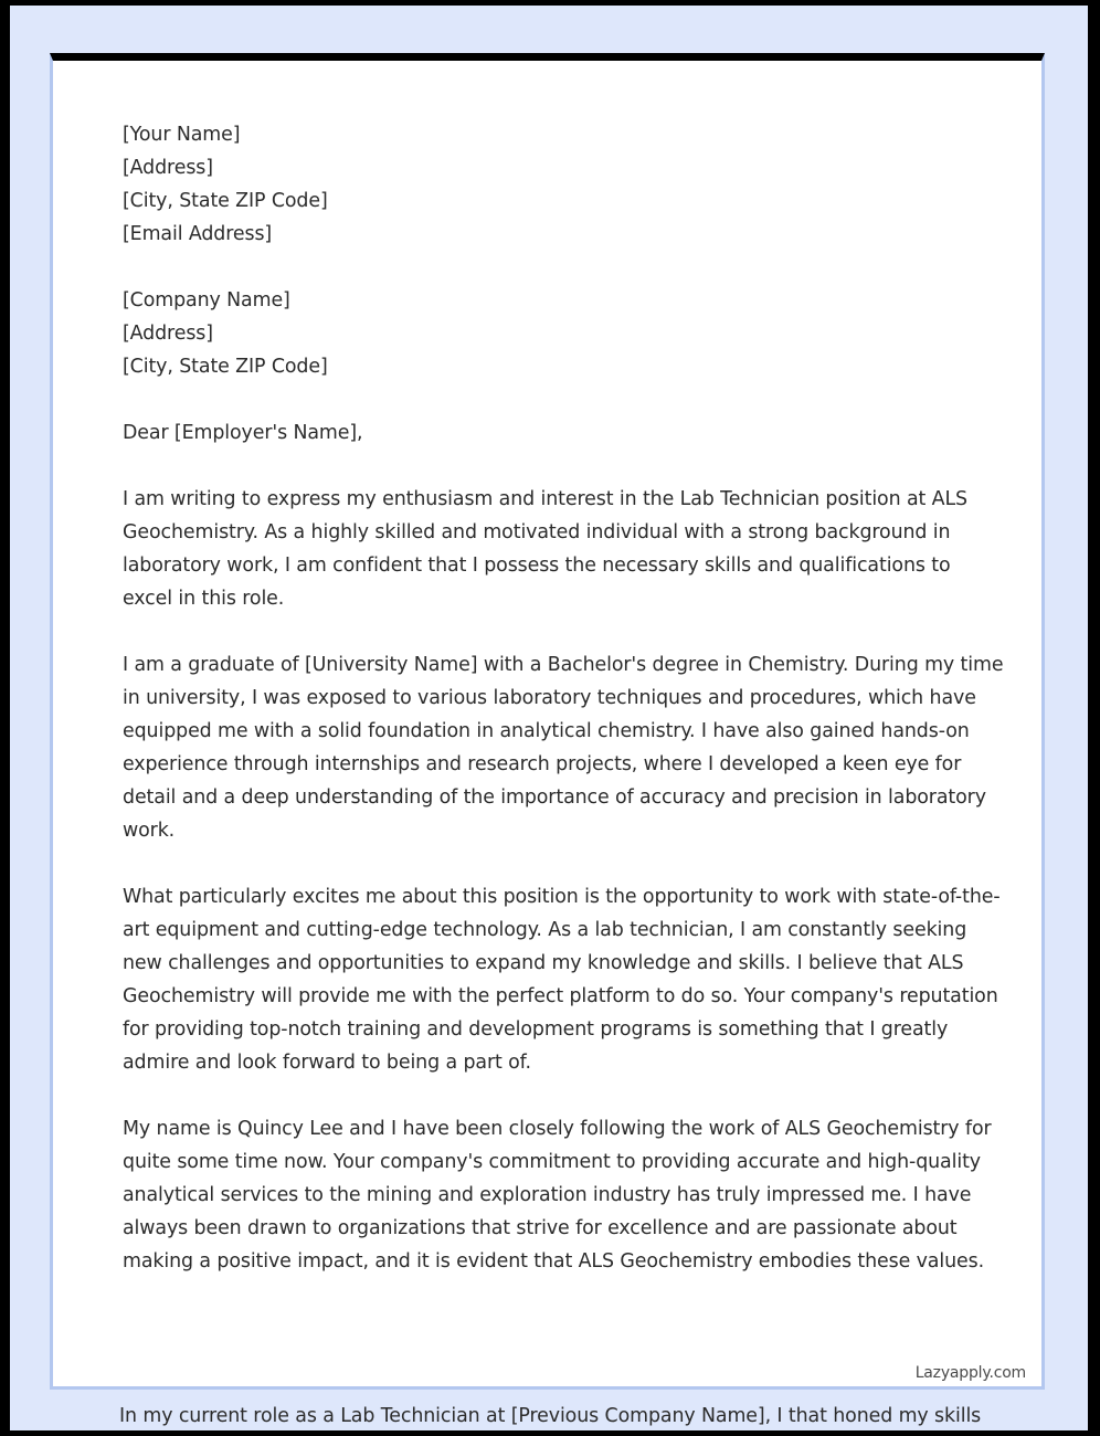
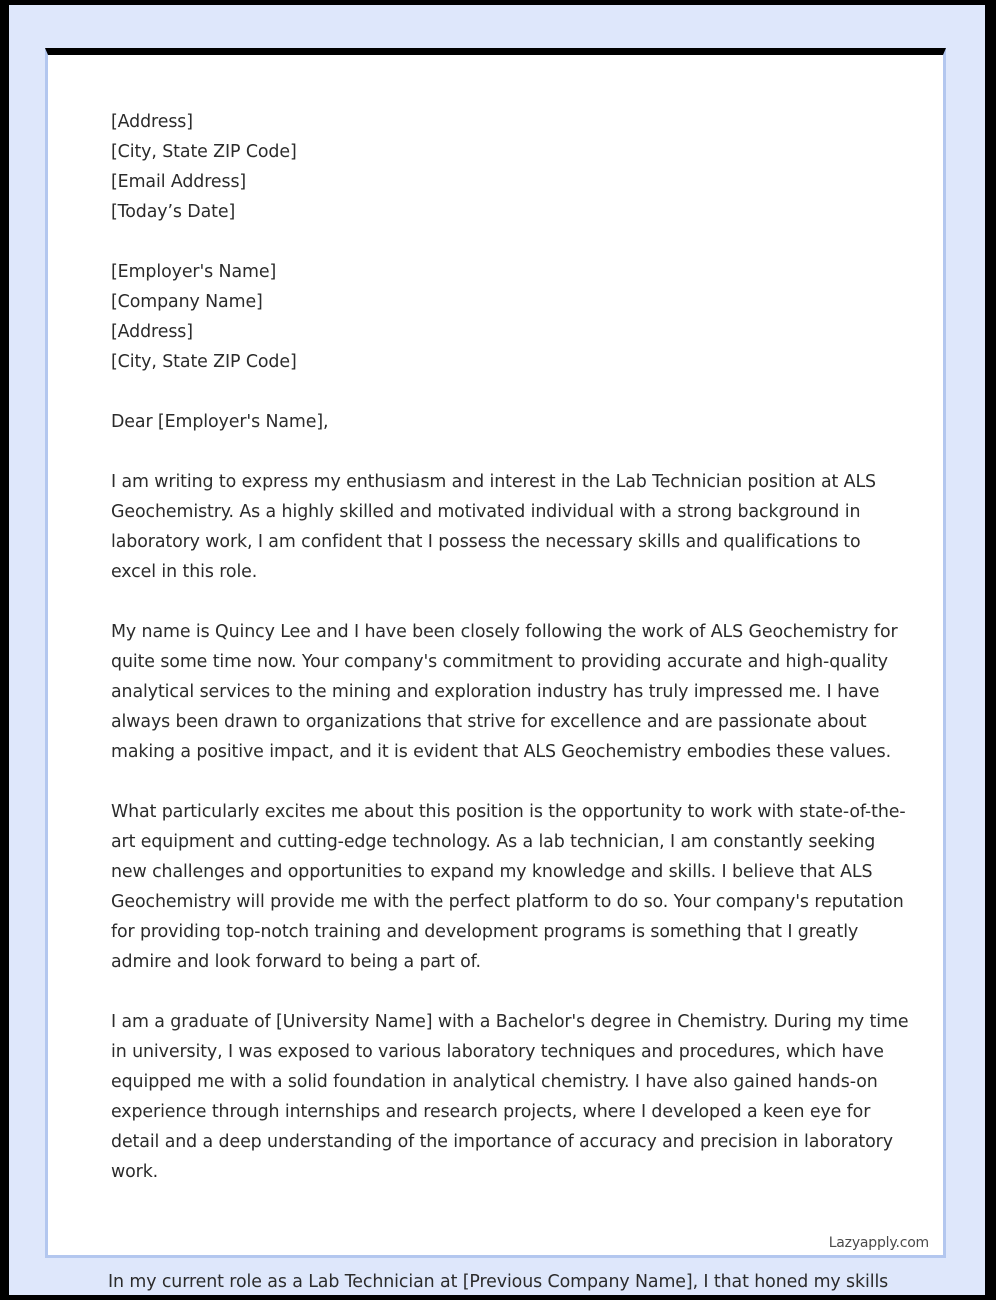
- [Your Name]
  [Address]
  [City, State ZIP Code]
  [Email Address]
+ [Today’s Date]
+ [Employer's Name]
  [Company Name]
  [Address]
  [City, State ZIP Code]
  Dear [Employer's Name],
  I am writing to express my enthusiasm and interest in the Lab Technician position at ALS Geochemistry. As a highly skilled and motivated individual with a strong background in laboratory work, I am confident that I possess the necessary skills and qualifications to excel in this role.
- I am a graduate of [University Name] with a Bachelor's degree in Chemistry. During my time in university, I was exposed to various laboratory techniques and procedures, which have equipped me with a solid foundation in analytical chemistry. I have also gained hands-on experience through internships and research projects, where I developed a keen eye for detail and a deep understanding of the importance of accuracy and precision in laboratory work.
+ My name is Quincy Lee and I have been closely following the work of ALS Geochemistry for quite some time now. Your company's commitment to providing accurate and high-quality analytical services to the mining and exploration industry has truly impressed me. I have always been drawn to organizations that strive for excellence and are passionate about making a positive impact, and it is evident that ALS Geochemistry embodies these values.
  What particularly excites me about this position is the opportunity to work with state-of-the-art equipment and cutting-edge technology. As a lab technician, I am constantly seeking new challenges and opportunities to expand my knowledge and skills. I believe that ALS Geochemistry will provide me with the perfect platform to do so. Your company's reputation for providing top-notch training and development programs is something that I greatly admire and look forward to being a part of.
- My name is Quincy Lee and I have been closely following the work of ALS Geochemistry for quite some time now. Your company's commitment to providing accurate and high-quality analytical services to the mining and exploration industry has truly impressed me. I have always been drawn to organizations that strive for excellence and are passionate about making a positive impact, and it is evident that ALS Geochemistry embodies these values.
+ I am a graduate of [University Name] with a Bachelor's degree in Chemistry. During my time in university, I was exposed to various laboratory techniques and procedures, which have equipped me with a solid foundation in analytical chemistry. I have also gained hands-on experience through internships and research projects, where I developed a keen eye for detail and a deep understanding of the importance of accuracy and precision in laboratory work.
  Lazyapply.com
  In my current role as a Lab Technician at [Previous Company Name], I that honed my skills
